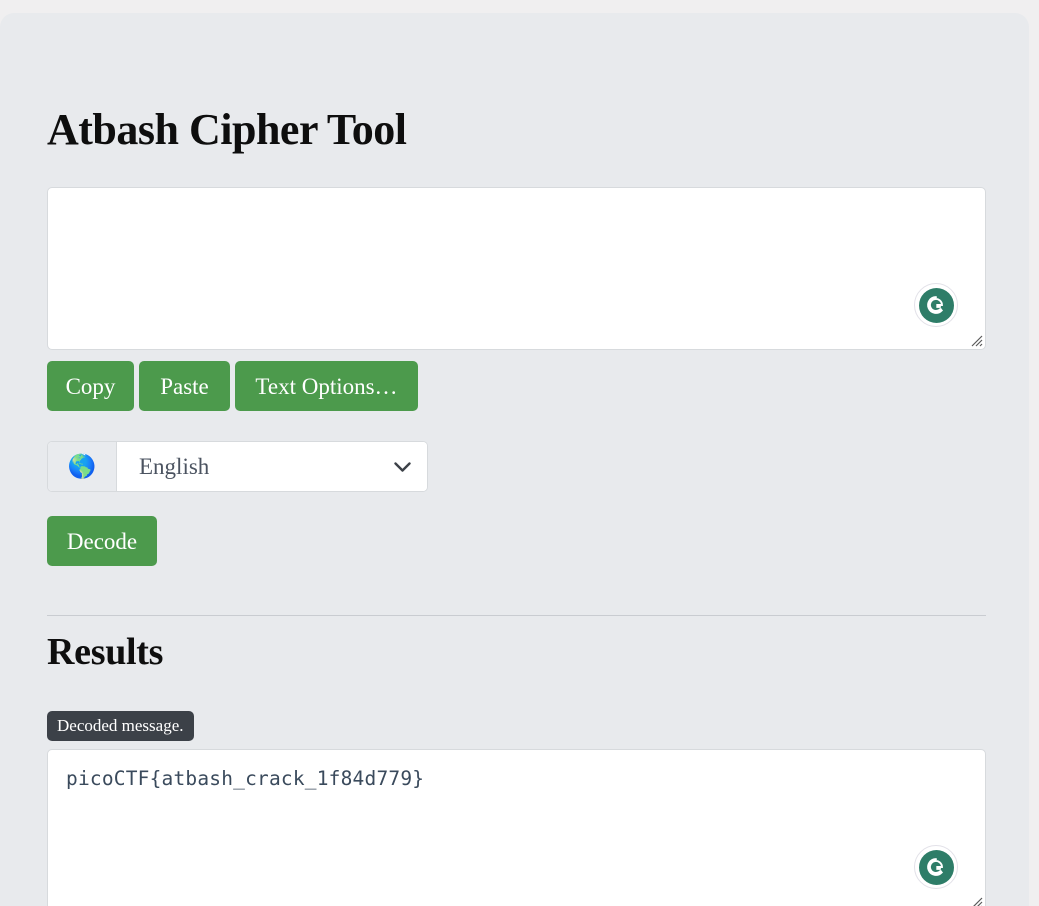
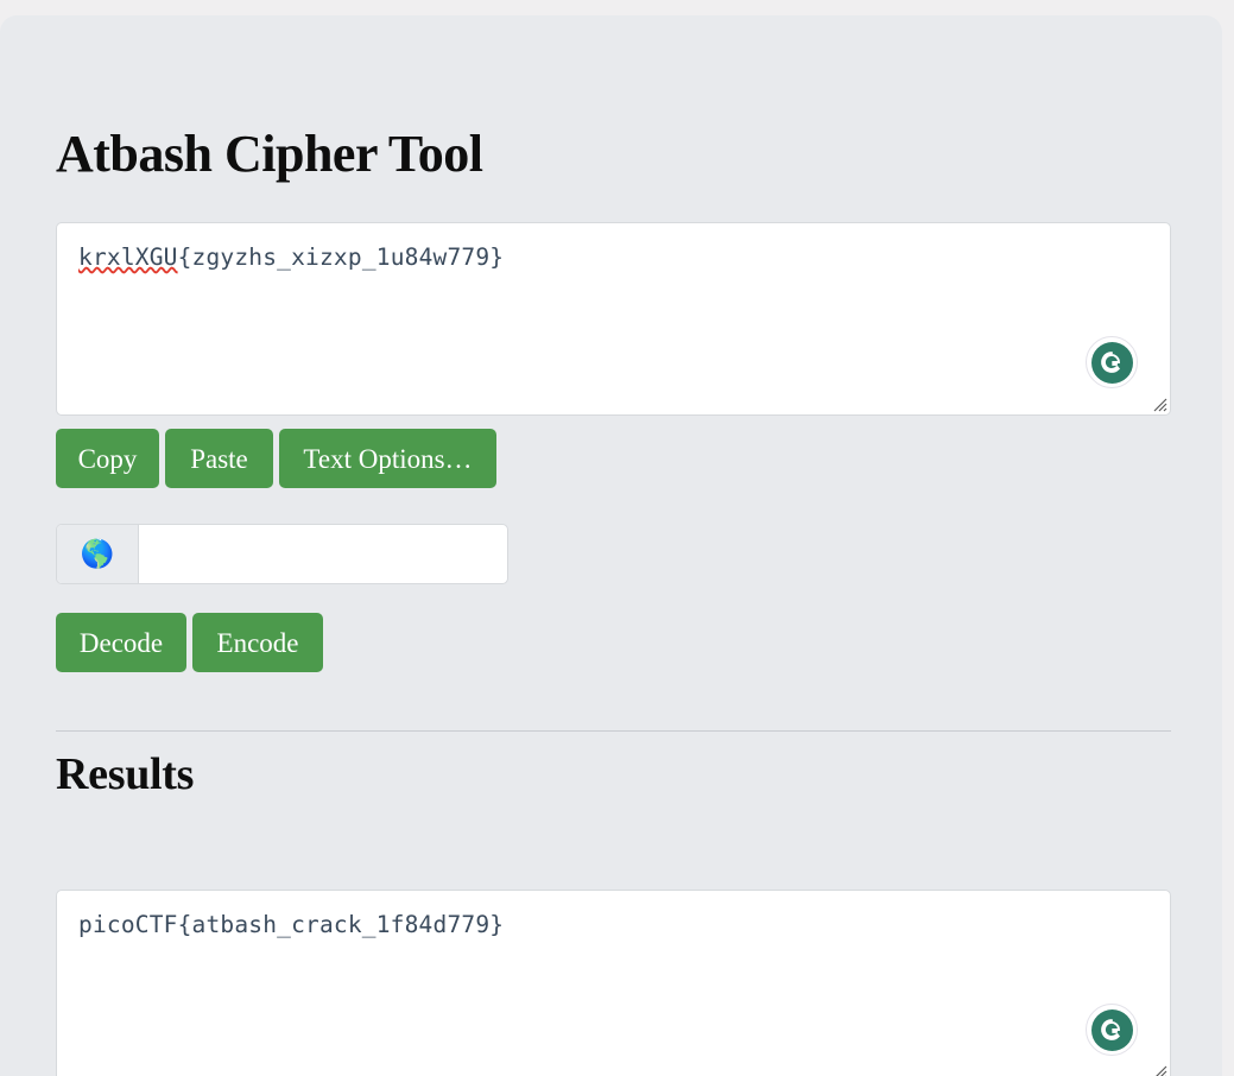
  Atbash Cipher Tool
+ krxlXGU{zgyzhs_xizxp_1u84w779}
  Copy
  Paste
  Text Options…
  🌎
- English
  Decode
+ Encode
  Results
- Decoded message.
  picoCTF{atbash_crack_1f84d779}
